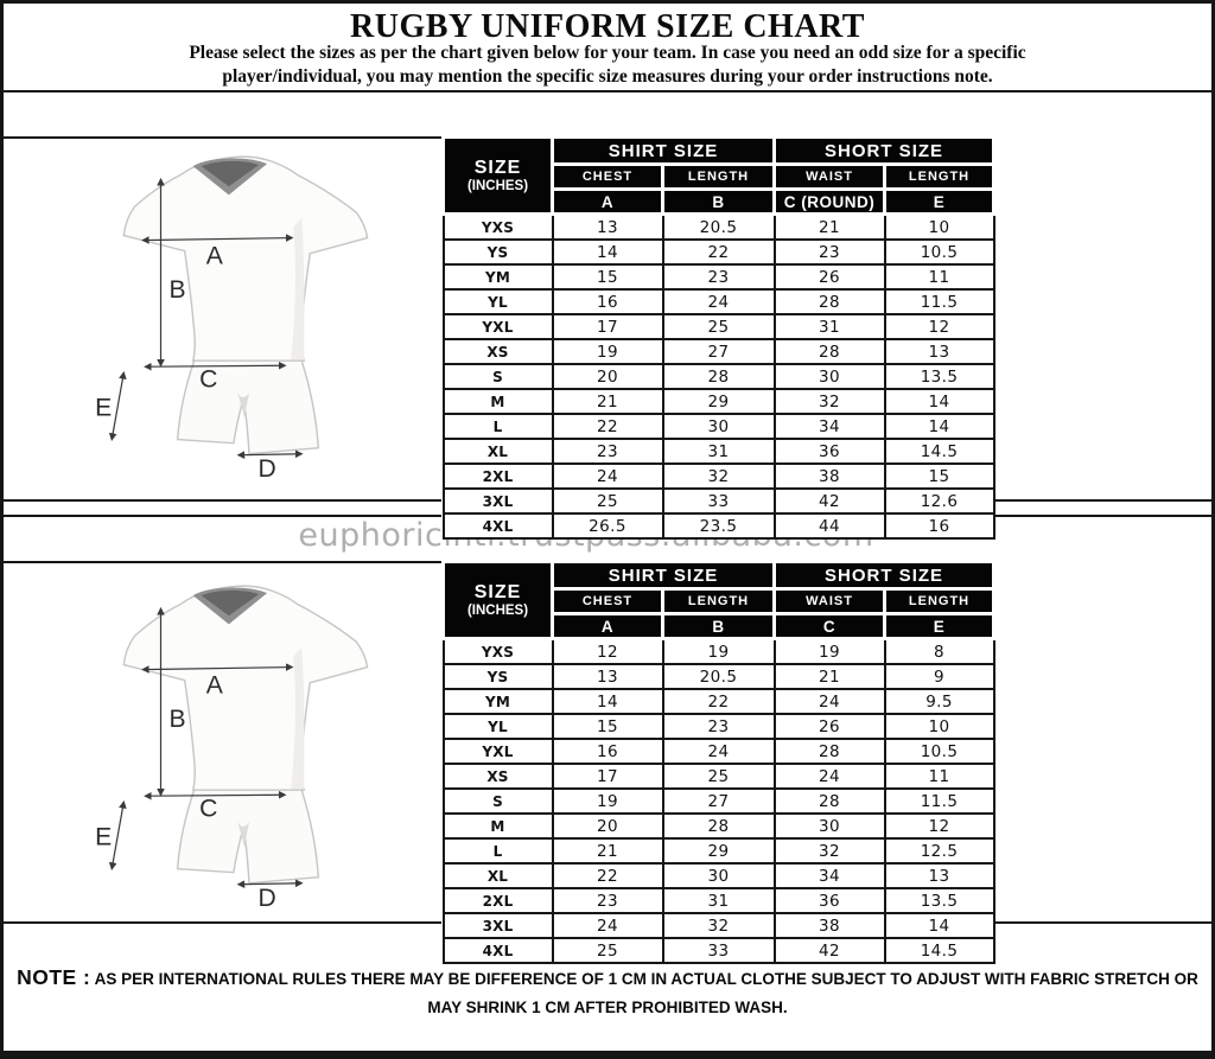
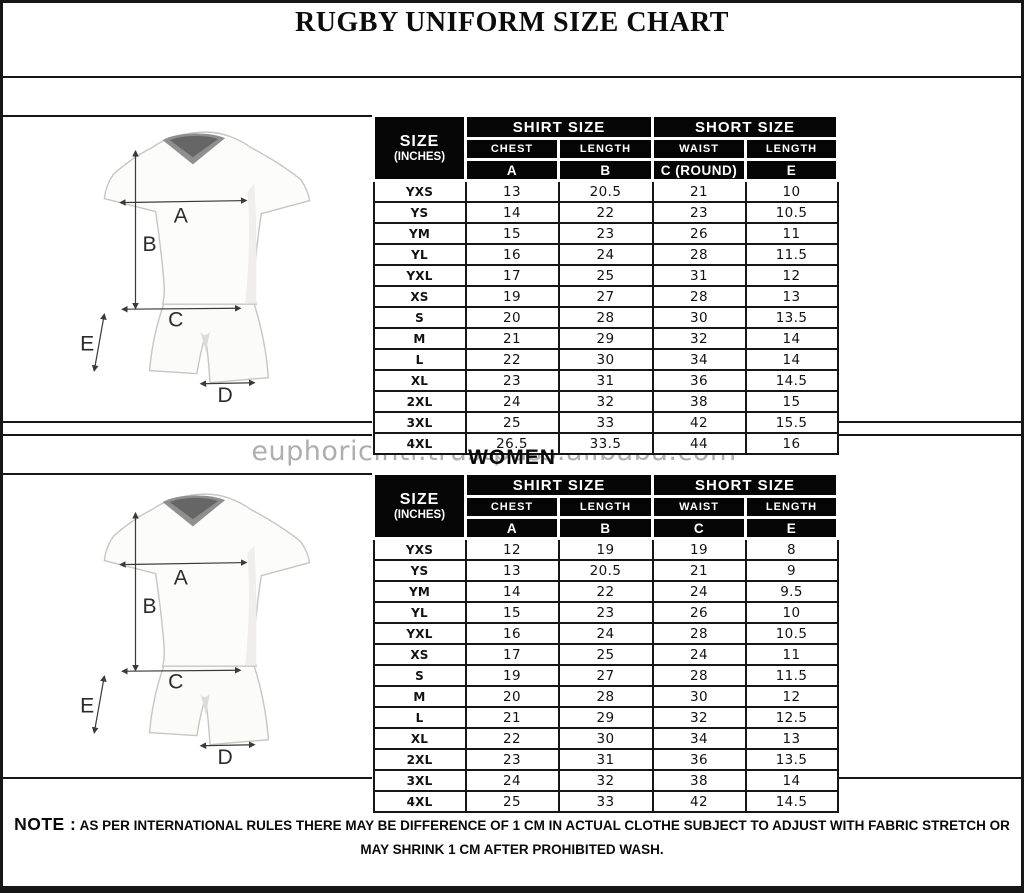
  RUGBY UNIFORM SIZE CHART
- Please select the sizes as per the chart given below for your team. In case you need an odd size for a specific
- player/individual, you may mention the specific size measures during your order instructions note.
  A
  B
  C
  D
  E
  SIZE (INCHES)	SHIRT SIZE	SHORT SIZE
  CHEST	LENGTH	WAIST	LENGTH
  A	B	C (ROUND)	E
  YXS	13	20.5	21	10
  YS	14	22	23	10.5
  YM	15	23	26	11
  YL	16	24	28	11.5
  YXL	17	25	31	12
  XS	19	27	28	13
  S	20	28	30	13.5
  M	21	29	32	14
  L	22	30	34	14
  XL	23	31	36	14.5
  2XL	24	32	38	15
- 3XL	25	33	42	12.6
+ 3XL	25	33	42	15.5
- 4XL	26.5	23.5	44	16
+ 4XL	26.5	33.5	44	16
+ WOMEN
  A
  B
  C
  D
  E
  SIZE (INCHES)	SHIRT SIZE	SHORT SIZE
  CHEST	LENGTH	WAIST	LENGTH
  A	B	C	E
  YXS	12	19	19	8
  YS	13	20.5	21	9
  YM	14	22	24	9.5
  YL	15	23	26	10
  YXL	16	24	28	10.5
  XS	17	25	24	11
  S	19	27	28	11.5
  M	20	28	30	12
  L	21	29	32	12.5
  XL	22	30	34	13
  2XL	23	31	36	13.5
  3XL	24	32	38	14
  4XL	25	33	42	14.5
  NOTE : AS PER INTERNATIONAL RULES THERE MAY BE DIFFERENCE OF 1 CM IN ACTUAL CLOTHE SUBJECT TO ADJUST WITH FABRIC STRETCH OR MAY SHRINK 1 CM AFTER PROHIBITED WASH.
